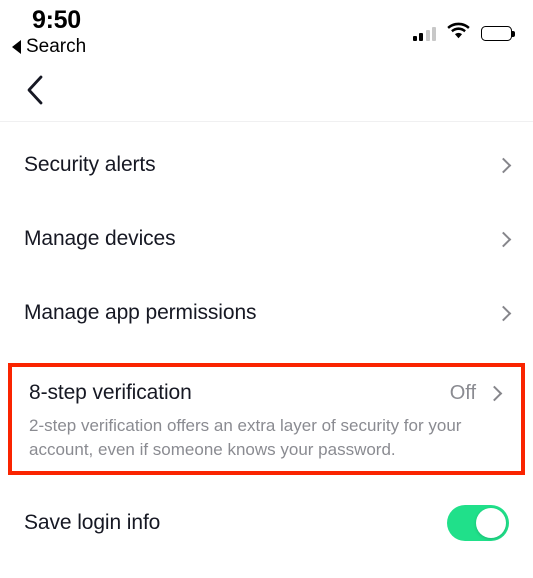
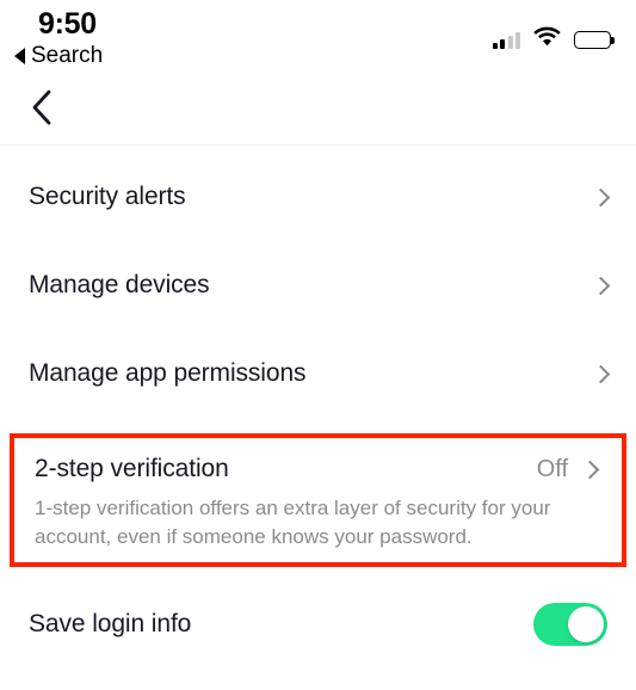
  9:50
  Search
  Security alerts
  Manage devices
  Manage app permissions
- 8-step verification
+ 2-step verification
  Off
- 2-step verification offers an extra layer of security for your account, even if someone knows your password.
+ 1-step verification offers an extra layer of security for your account, even if someone knows your password.
  Save login info
